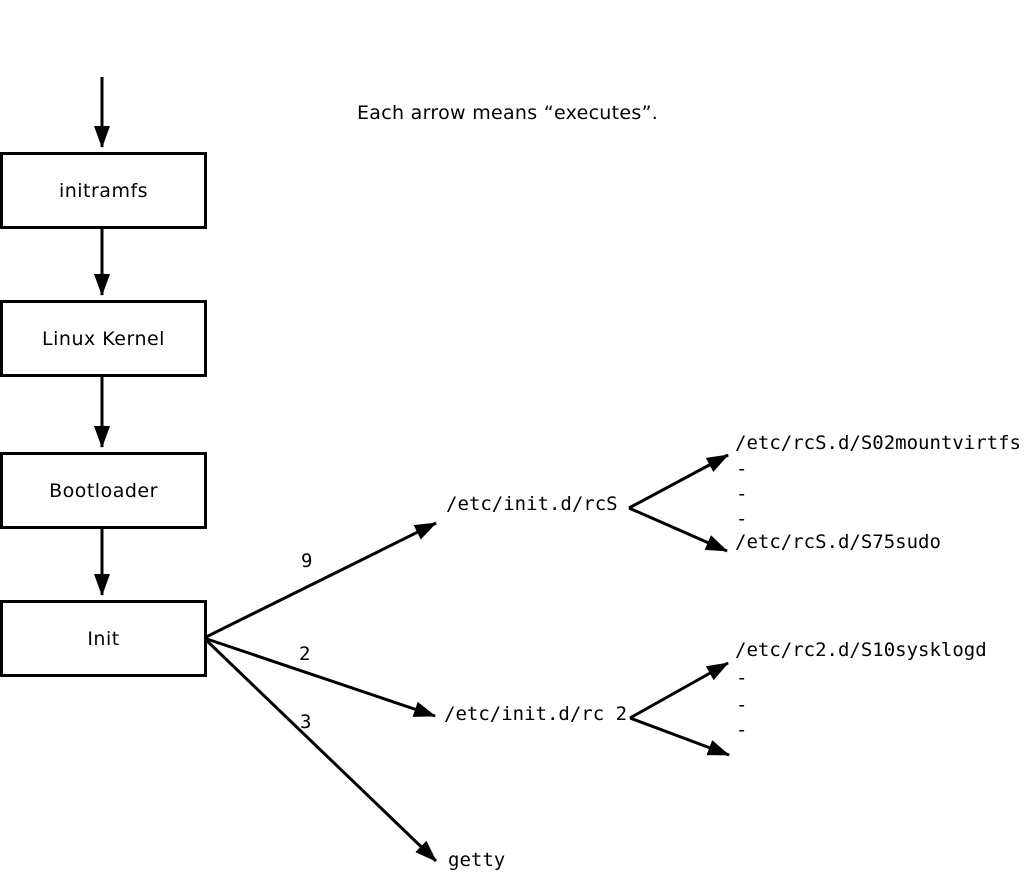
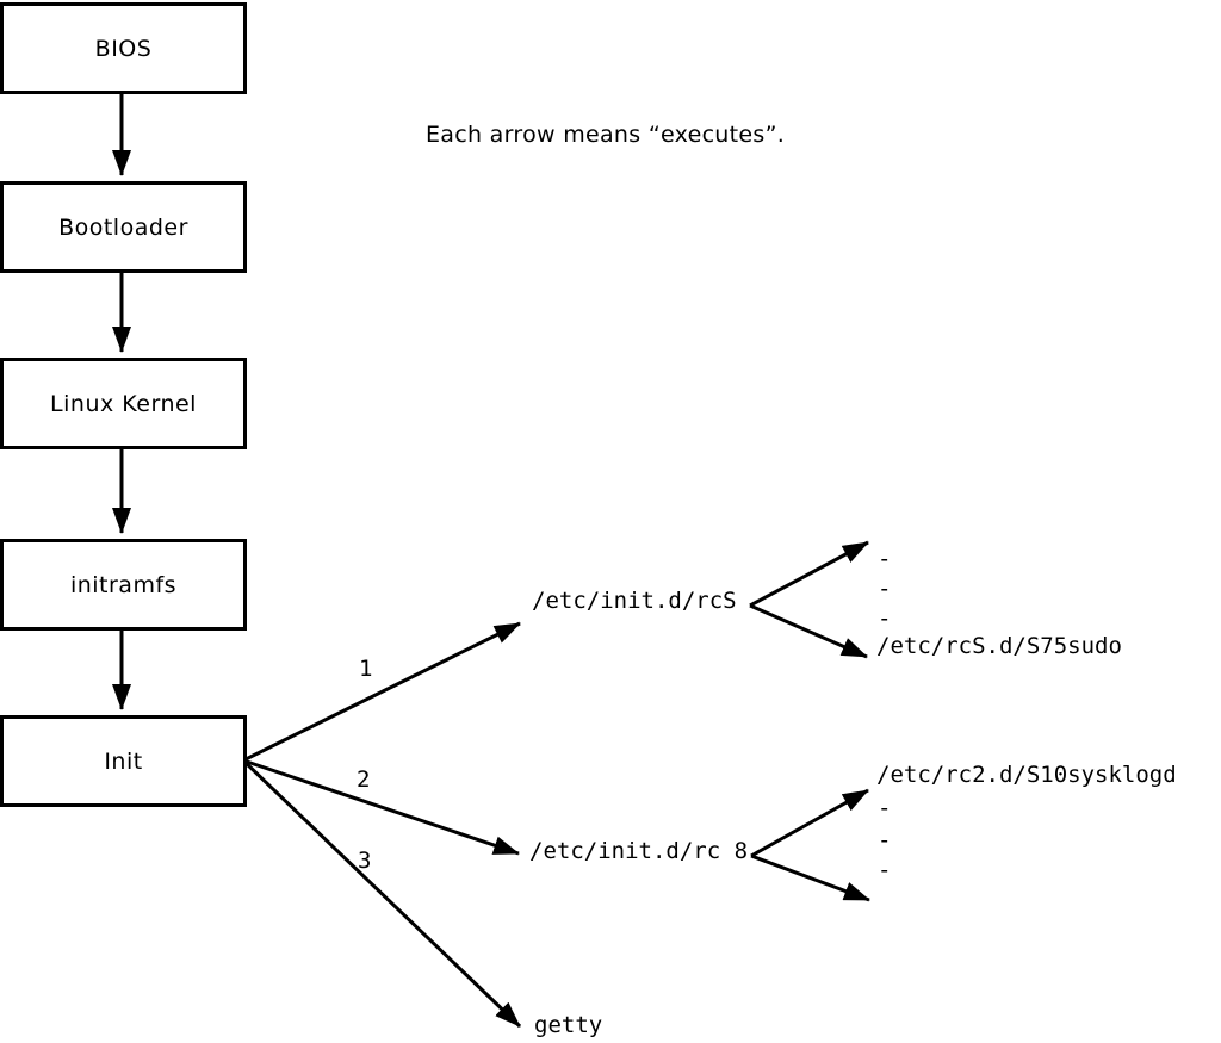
  Each arrow means “executes”.
+ BIOS
- initramfs
+ Bootloader
  Linux Kernel
- Bootloader
+ initramfs
  Init
- 9
+ 1
  2
  3
  /etc/init.d/rcS
- /etc/init.d/rc 2
+ /etc/init.d/rc 8
  getty
- /etc/rcS.d/S02mountvirtfs
  -
  -
  -
  /etc/rcS.d/S75sudo
  /etc/rc2.d/S10sysklogd
  -
  -
  -
